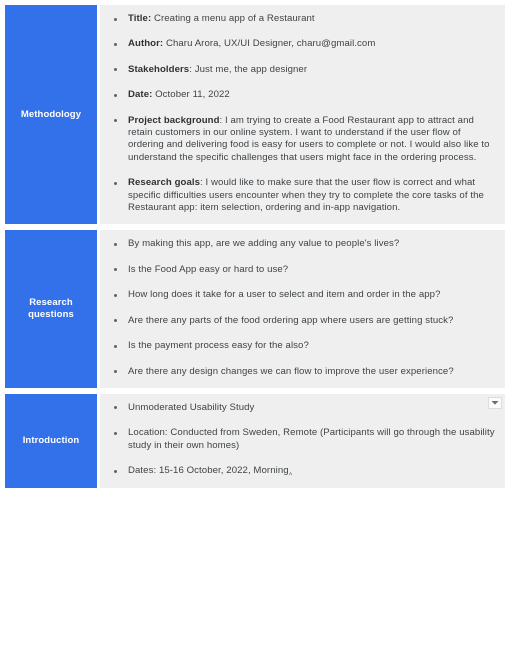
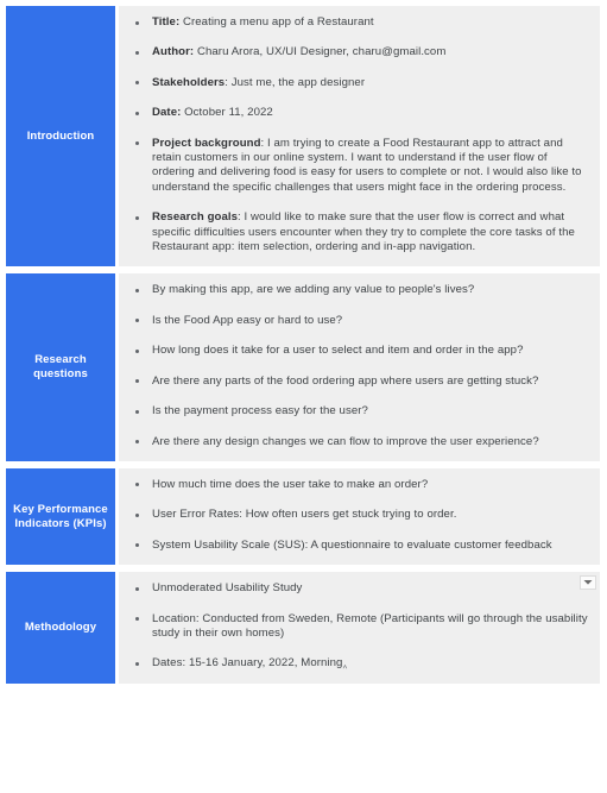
- Methodology
+ Introduction
  Title: Creating a menu app of a Restaurant
  Author: Charu Arora, UX/UI Designer, charu@gmail.com
  Stakeholders: Just me, the app designer
  Date: October 11, 2022
  Project background: I am trying to create a Food Restaurant app to attract and retain customers in our online system. I want to understand if the user flow of ordering and delivering food is easy for users to complete or not. I would also like to understand the specific challenges that users might face in the ordering process.
  Research goals: I would like to make sure that the user flow is correct and what specific difficulties users encounter when they try to complete the core tasks of the Restaurant app: item selection, ordering and in-app navigation.
  Research questions
  By making this app, are we adding any value to people's lives?
  Is the Food App easy or hard to use?
  How long does it take for a user to select and item and order in the app?
  Are there any parts of the food ordering app where users are getting stuck?
- Is the payment process easy for the also?
+ Is the payment process easy for the user?
  Are there any design changes we can flow to improve the user experience?
+ Key Performance Indicators (KPIs)
+ How much time does the user take to make an order?
+ User Error Rates: How often users get stuck trying to order.
+ System Usability Scale (SUS): A questionnaire to evaluate customer feedback
- Introduction
+ Methodology
  Unmoderated Usability Study
  Location: Conducted from Sweden, Remote (Participants will go through the usability study in their own homes)
- Dates: 15-16 October, 2022, Morning‸
+ Dates: 15-16 January, 2022, Morning‸
